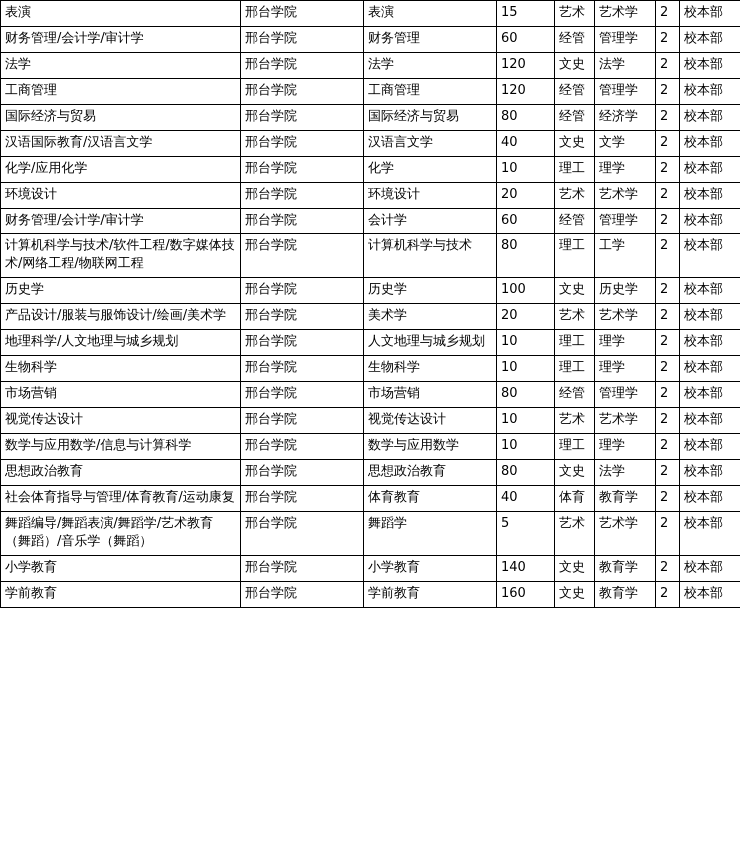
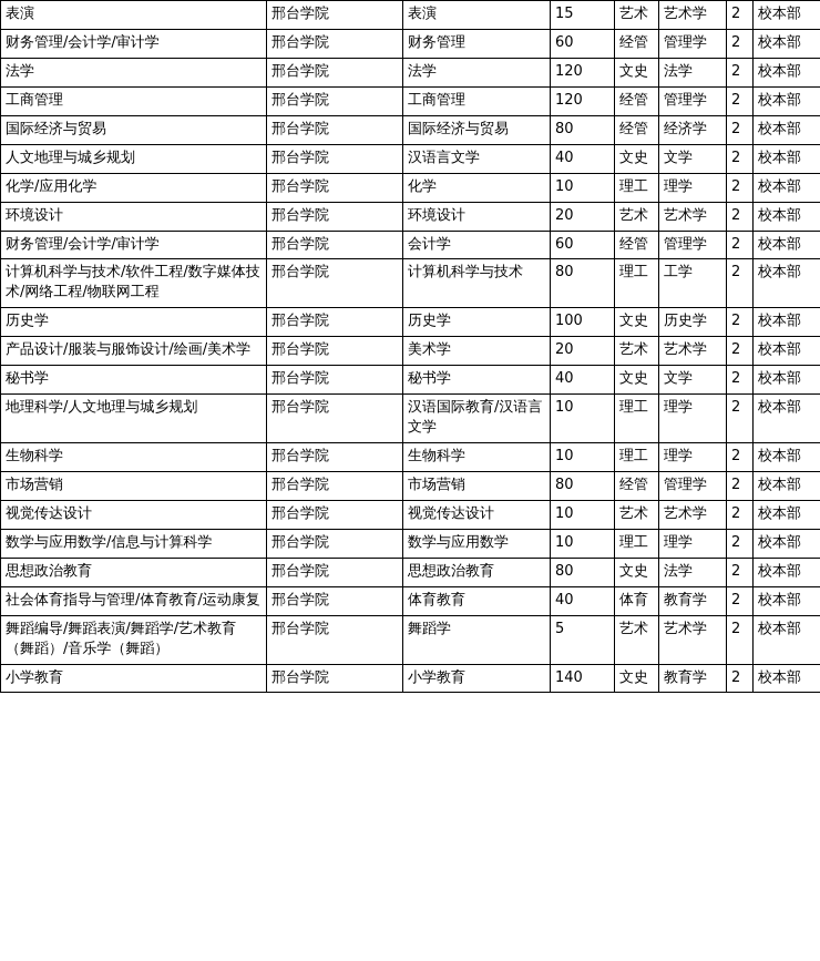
  表演	邢台学院	表演	15	艺术	艺术学	2	校本部
  财务管理/会计学/审计学	邢台学院	财务管理	60	经管	管理学	2	校本部
  法学	邢台学院	法学	120	文史	法学	2	校本部
  工商管理	邢台学院	工商管理	120	经管	管理学	2	校本部
  国际经济与贸易	邢台学院	国际经济与贸易	80	经管	经济学	2	校本部
- 汉语国际教育/汉语言文学	邢台学院	汉语言文学	40	文史	文学	2	校本部
+ 人文地理与城乡规划	邢台学院	汉语言文学	40	文史	文学	2	校本部
  化学/应用化学	邢台学院	化学	10	理工	理学	2	校本部
  环境设计	邢台学院	环境设计	20	艺术	艺术学	2	校本部
  财务管理/会计学/审计学	邢台学院	会计学	60	经管	管理学	2	校本部
  计算机科学与技术/软件工程/数字媒体技术/网络工程/物联网工程	邢台学院	计算机科学与技术	80	理工	工学	2	校本部
  历史学	邢台学院	历史学	100	文史	历史学	2	校本部
  产品设计/服装与服饰设计/绘画/美术学	邢台学院	美术学	20	艺术	艺术学	2	校本部
+ 秘书学	邢台学院	秘书学	40	文史	文学	2	校本部
- 地理科学/人文地理与城乡规划	邢台学院	人文地理与城乡规划	10	理工	理学	2	校本部
+ 地理科学/人文地理与城乡规划	邢台学院	汉语国际教育/汉语言文学	10	理工	理学	2	校本部
  生物科学	邢台学院	生物科学	10	理工	理学	2	校本部
  市场营销	邢台学院	市场营销	80	经管	管理学	2	校本部
  视觉传达设计	邢台学院	视觉传达设计	10	艺术	艺术学	2	校本部
  数学与应用数学/信息与计算科学	邢台学院	数学与应用数学	10	理工	理学	2	校本部
  思想政治教育	邢台学院	思想政治教育	80	文史	法学	2	校本部
  社会体育指导与管理/体育教育/运动康复	邢台学院	体育教育	40	体育	教育学	2	校本部
  舞蹈编导/舞蹈表演/舞蹈学/艺术教育（舞蹈）/音乐学（舞蹈）	邢台学院	舞蹈学	5	艺术	艺术学	2	校本部
  小学教育	邢台学院	小学教育	140	文史	教育学	2	校本部
- 学前教育	邢台学院	学前教育	160	文史	教育学	2	校本部
